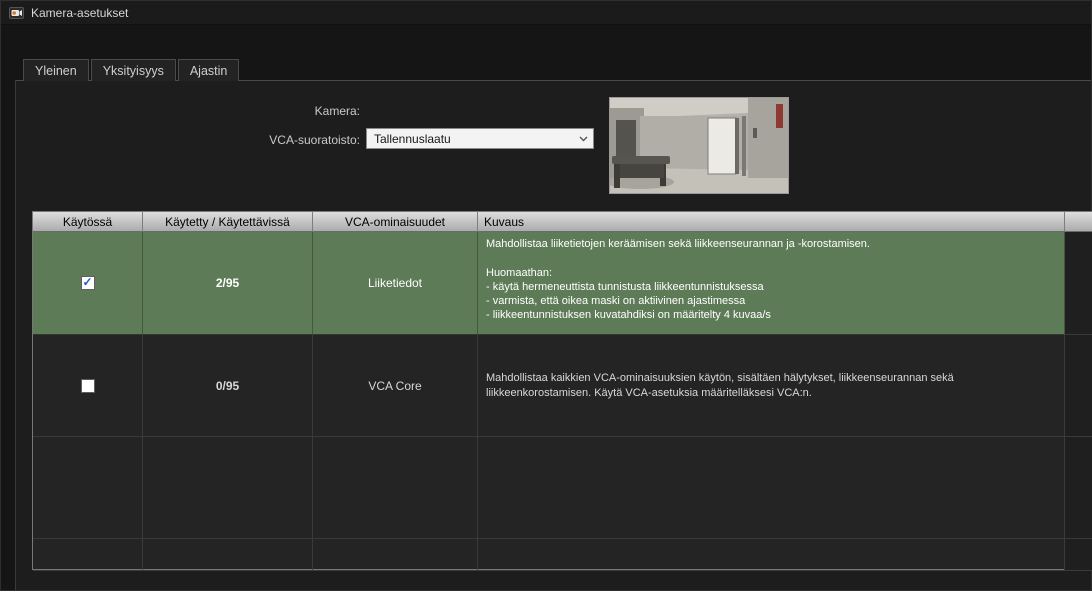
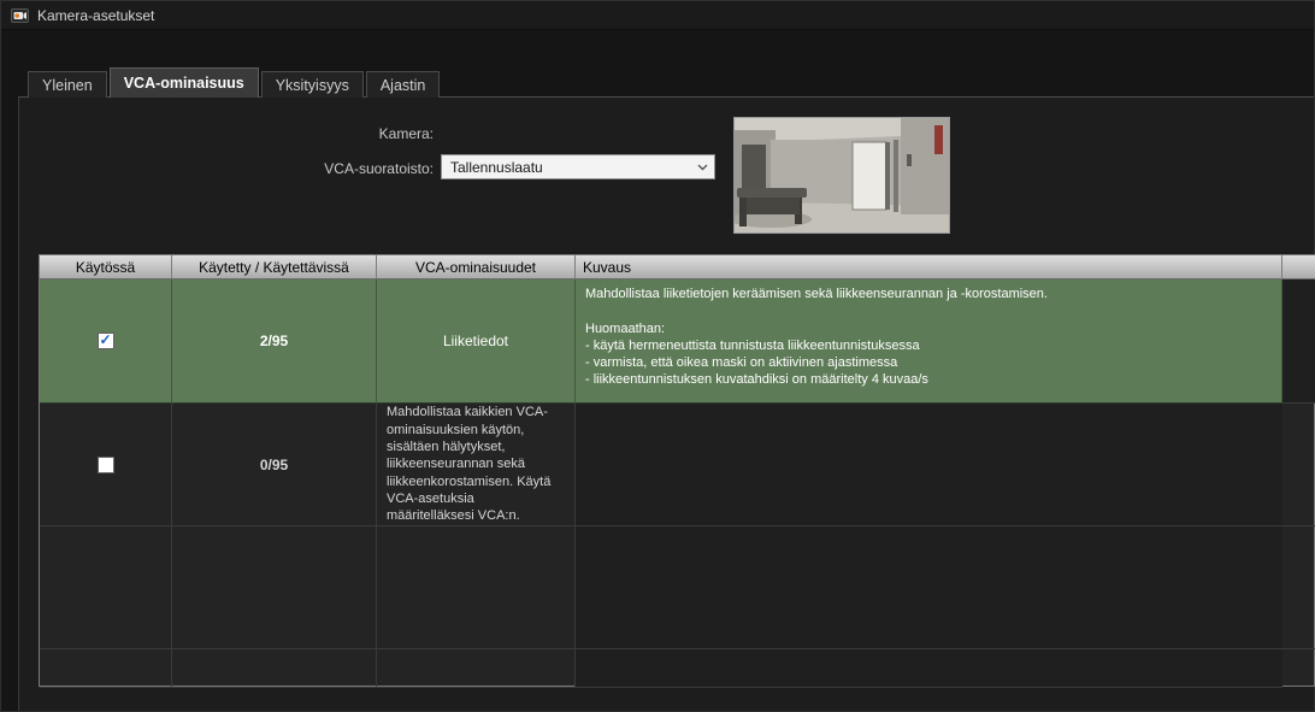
  Kamera-asetukset
  Yleinen
+ VCA-ominaisuus
  Yksityisyys
  Ajastin
  Kamera:
  VCA-suoratoisto:
  Tallennuslaatu
  Käytössä
  Käytetty / Käytettävissä
  VCA-ominaisuudet
  Kuvaus
  ✓
  2/95
  Liiketiedot
  Mahdollistaa liiketietojen keräämisen sekä liikkeenseurannan ja -korostamisen.
  Huomaathan:
  - käytä hermeneuttista tunnistusta liikkeentunnistuksessa
  - varmista, että oikea maski on aktiivinen ajastimessa
  - liikkeentunnistuksen kuvatahdiksi on määritelty 4 kuvaa/s
  0/95
- VCA Core
  Mahdollistaa kaikkien VCA-ominaisuuksien käytön, sisältäen hälytykset, liikkeenseurannan sekä liikkeenkorostamisen. Käytä VCA-asetuksia määritelläksesi VCA:n.
